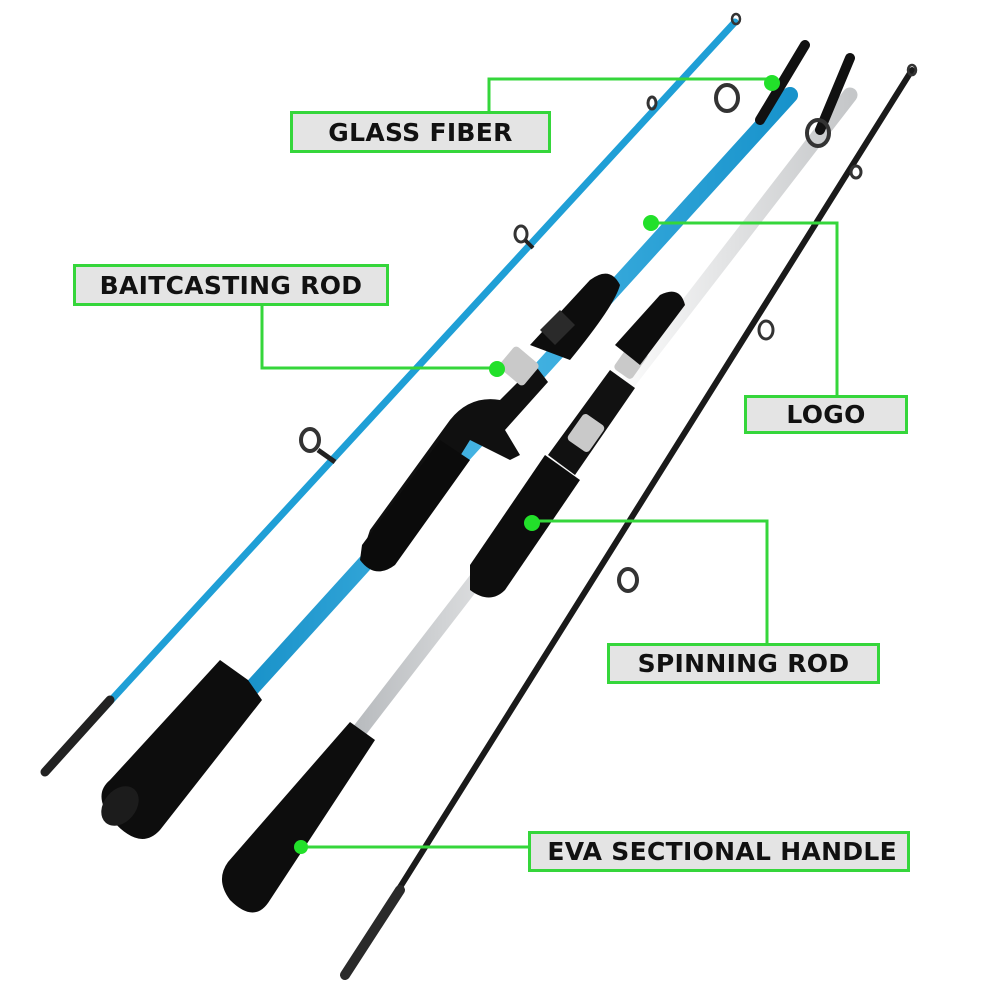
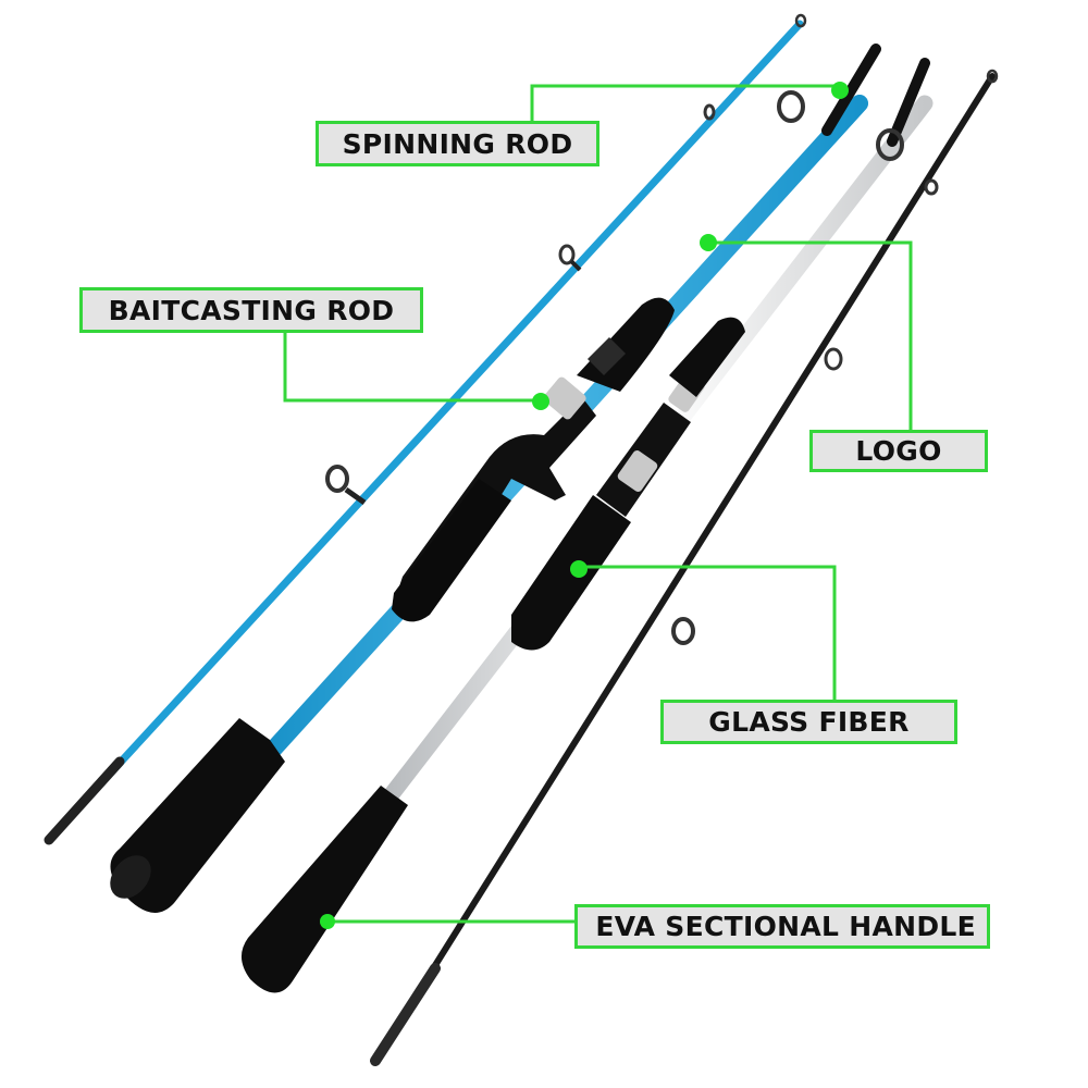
- GLASS FIBER
+ SPINNING ROD
  BAITCASTING ROD
  LOGO
- SPINNING ROD
+ GLASS FIBER
  EVA SECTIONAL HANDLE
